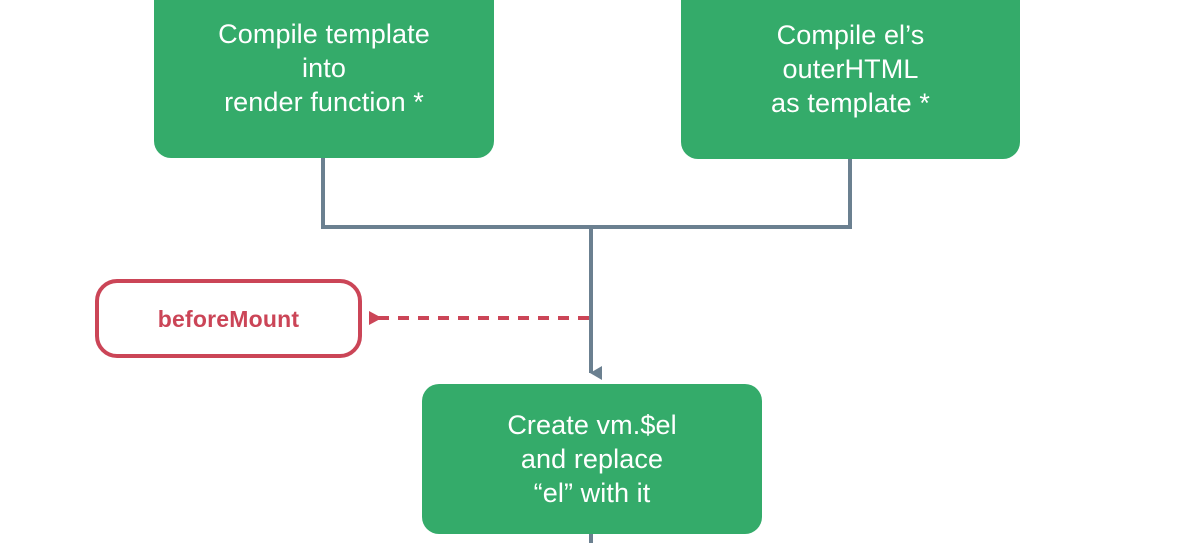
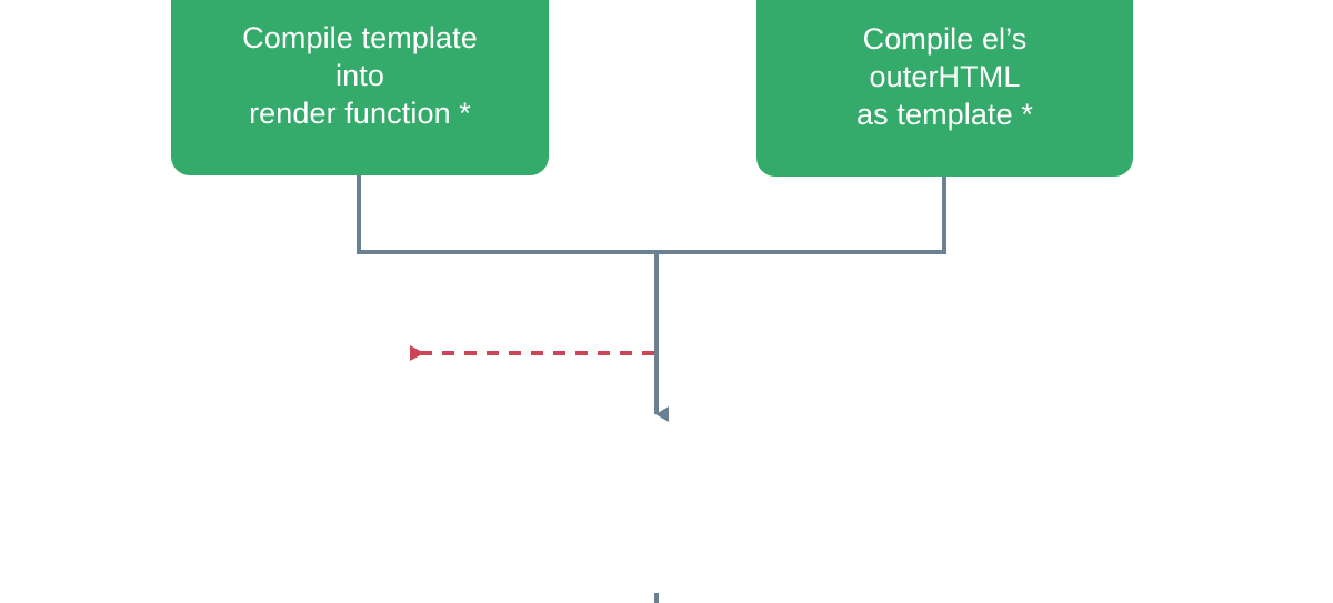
  Compile template
  into
  render function *
  Compile el’s
  outerHTML
  as template *
- beforeMount
- Create vm.$el
- and replace
- “el” with it
